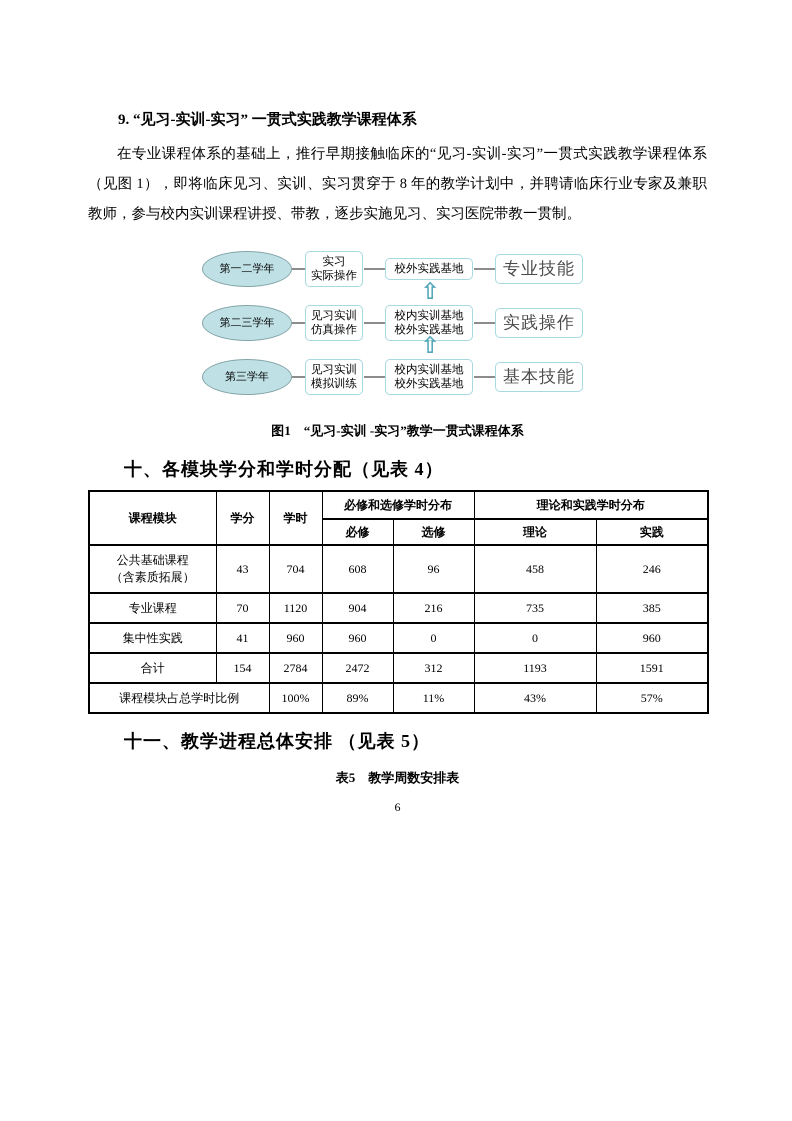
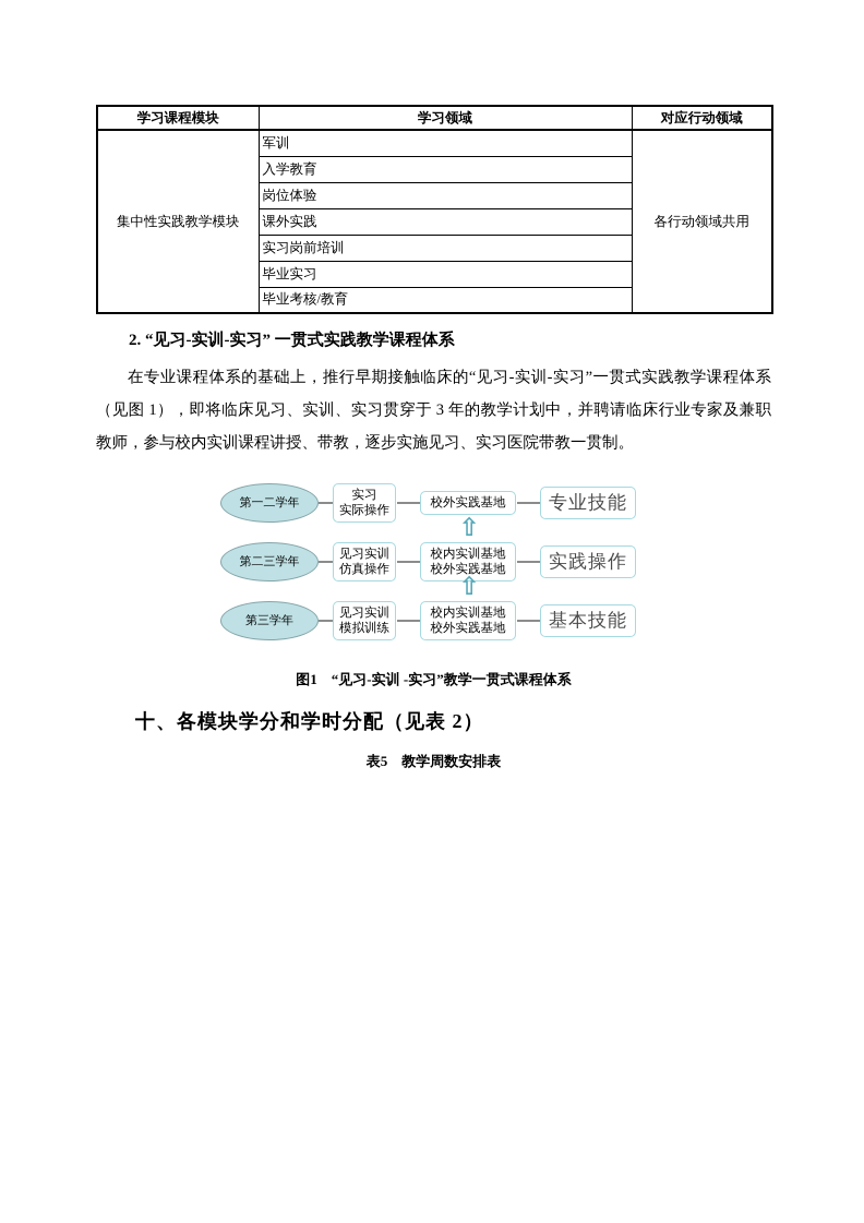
+ 学习课程模块	学习领域	对应行动领域
+ 集中性实践教学模块	军训	各行动领域共用
+ 入学教育
+ 岗位体验
+ 课外实践
+ 实习岗前培训
+ 毕业实习
+ 毕业考核/教育
- 9. “见习-实训-实习” 一贯式实践教学课程体系
+ 2. “见习-实训-实习” 一贯式实践教学课程体系
- 在专业课程体系的基础上，推行早期接触临床的“见习-实训-实习”一贯式实践教学课程体系（见图 1），即将临床见习、实训、实习贯穿于 8 年的教学计划中，并聘请临床行业专家及兼职教师，参与校内实训课程讲授、带教，逐步实施见习、实习医院带教一贯制。
+ 在专业课程体系的基础上，推行早期接触临床的“见习-实训-实习”一贯式实践教学课程体系（见图 1），即将临床见习、实训、实习贯穿于 3 年的教学计划中，并聘请临床行业专家及兼职教师，参与校内实训课程讲授、带教，逐步实施见习、实习医院带教一贯制。
  第一二学年
  第二三学年
  第三学年
  实习
  实际操作
  见习实训
  仿真操作
  见习实训
  模拟训练
  校外实践基地
  校内实训基地
  校外实践基地
  校内实训基地
  校外实践基地
  专业技能
  实践操作
  基本技能
  ⇧
  ⇧
  图1 “见习-实训 -实习”教学一贯式课程体系
- 十、各模块学分和学时分配（见表 4）
+ 十、各模块学分和学时分配（见表 2）
- 课程模块	学分	学时	必修和选修学时分布	理论和实践学时分布
- 必修	选修	理论	实践
- 公共基础课程 （含素质拓展）	43	704	608	96	458	246
- 专业课程	70	1120	904	216	735	385
- 集中性实践	41	960	960	0	0	960
- 合计	154	2784	2472	312	1193	1591
- 课程模块占总学时比例	100%	89%	11%	43%	57%
- 十一、教学进程总体安排 （见表 5）
  表5 教学周数安排表
- 6
